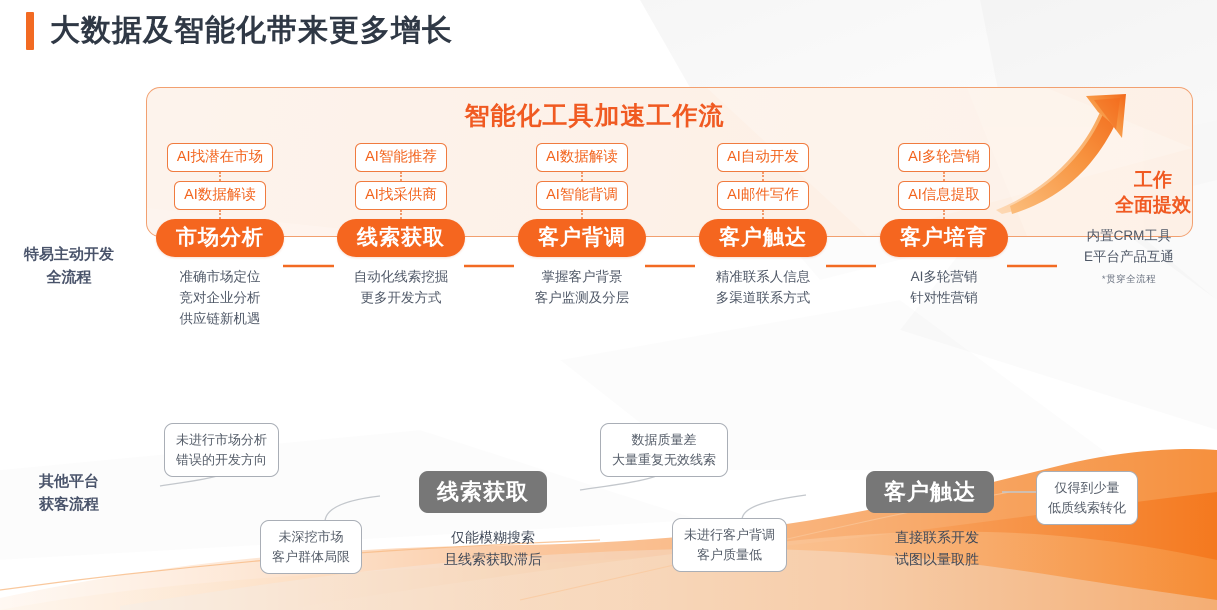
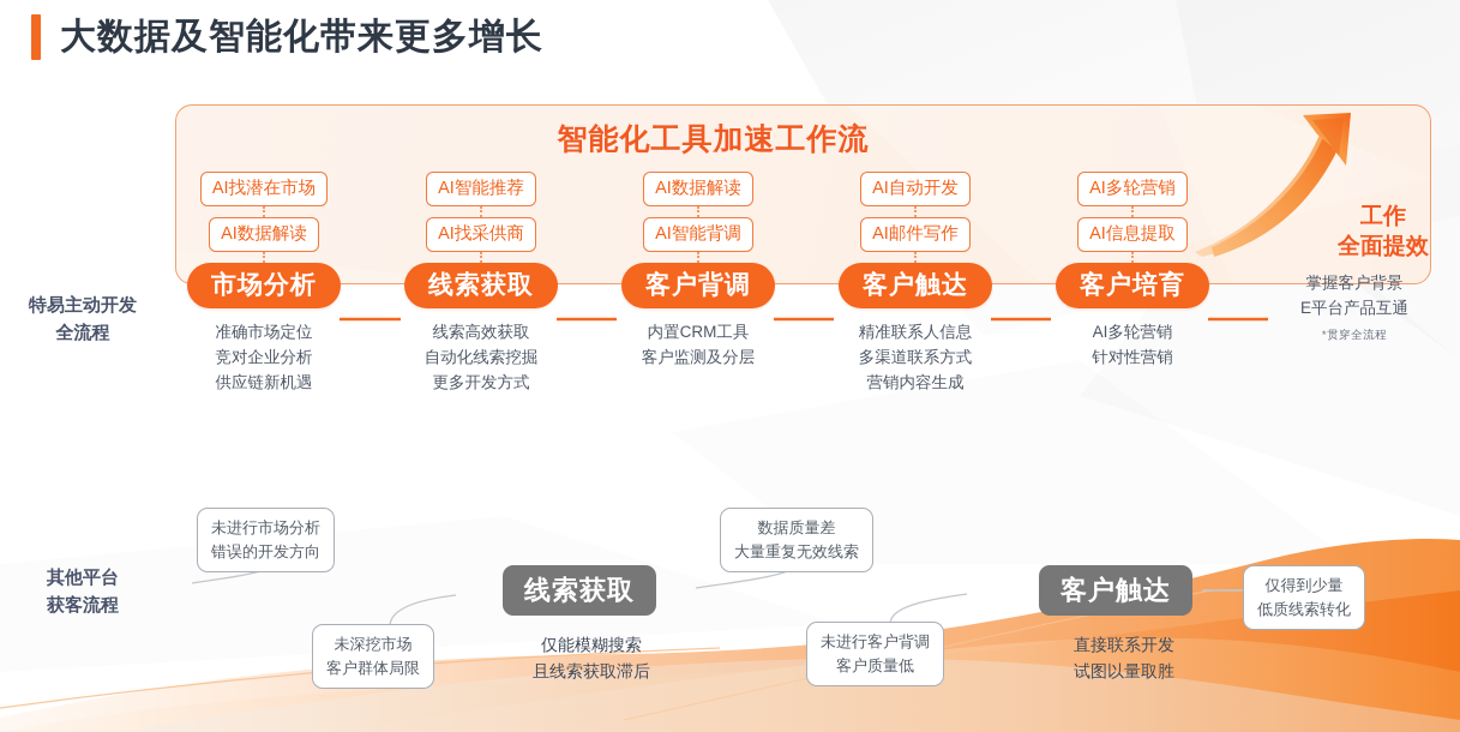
  大数据及智能化带来更多增长
  特易主动开发
  全流程
  其他平台
  获客流程
  智能化工具加速工作流
  工作
  全面提效
  AI找潜在市场 AI数据解读 市场分析
  准确市场定位
  竞对企业分析
  供应链新机遇
  AI智能推荐 AI找采供商 线索获取
+ 线索高效获取
  自动化线索挖掘
  更多开发方式
  AI数据解读 AI智能背调 客户背调
- 掌握客户背景
+ 内置CRM工具
  客户监测及分层
  AI自动开发 AI邮件写作 客户触达
  精准联系人信息
  多渠道联系方式
+ 营销内容生成
  AI多轮营销 AI信息提取 客户培育
  AI多轮营销
  针对性营销
- 内置CRM工具
+ 掌握客户背景
  E平台产品互通
  *贯穿全流程
  线索获取
  客户触达
  未进行市场分析
  错误的开发方向
  未深挖市场
  客户群体局限
  数据质量差
  大量重复无效线索
  未进行客户背调
  客户质量低
  仅得到少量
  低质线索转化
  仅能模糊搜索
  且线索获取滞后
  直接联系开发
  试图以量取胜
